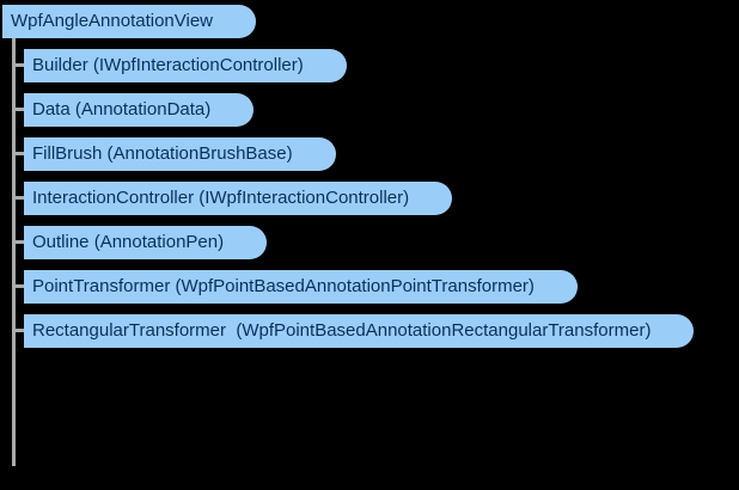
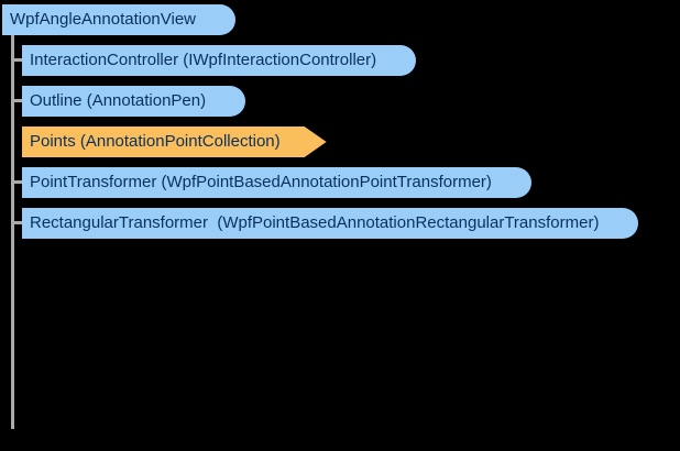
  WpfAngleAnnotationView
- Builder (IWpfInteractionController)
- Data (AnnotationData)
- FillBrush (AnnotationBrushBase)
  InteractionController (IWpfInteractionController)
  Outline (AnnotationPen)
+ Points (AnnotationPointCollection)
  PointTransformer (WpfPointBasedAnnotationPointTransformer)
  RectangularTransformer (WpfPointBasedAnnotationRectangularTransformer)
